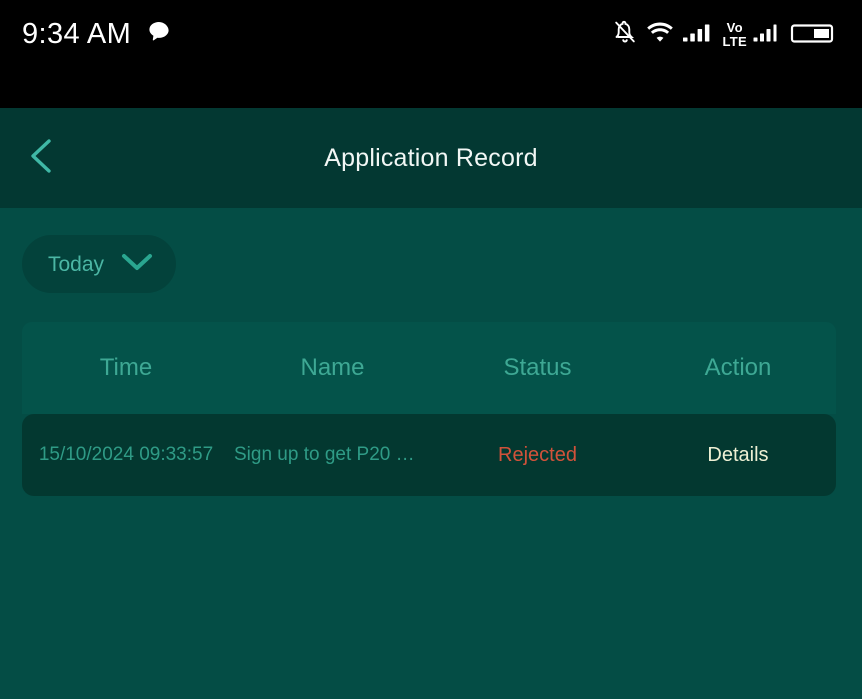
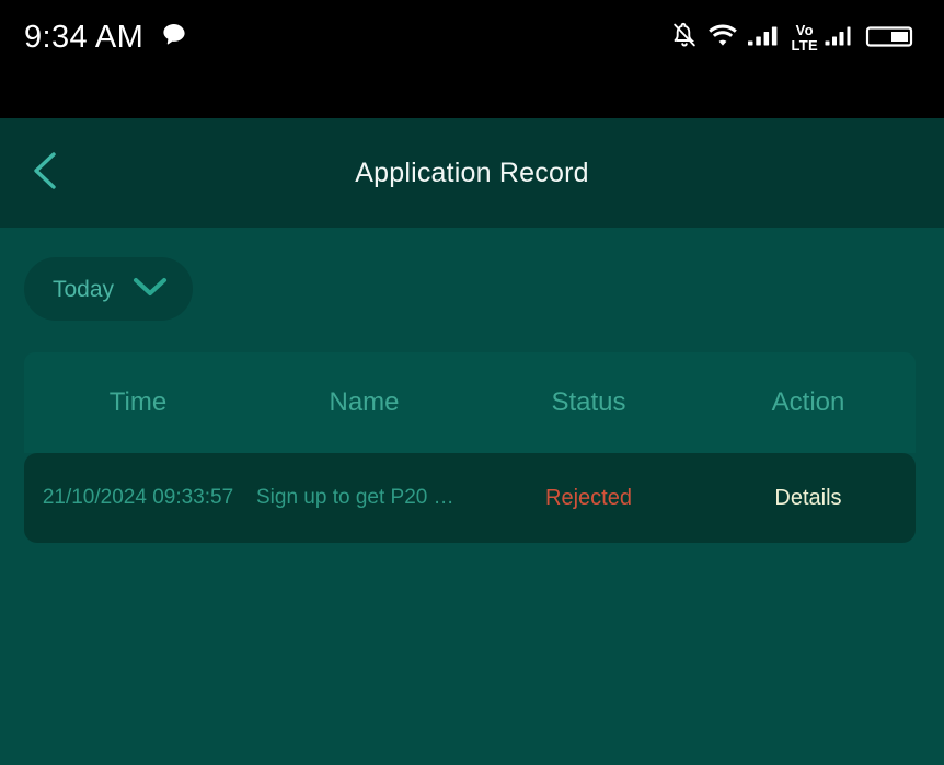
  9:34 AM
  Vo
  LTE
  Application Record
  Today
  Time
  Name
  Status
  Action
- 15/10/2024 09:33:57
+ 21/10/2024 09:33:57
  Sign up to get P20 Wi...
  Rejected
  Details
